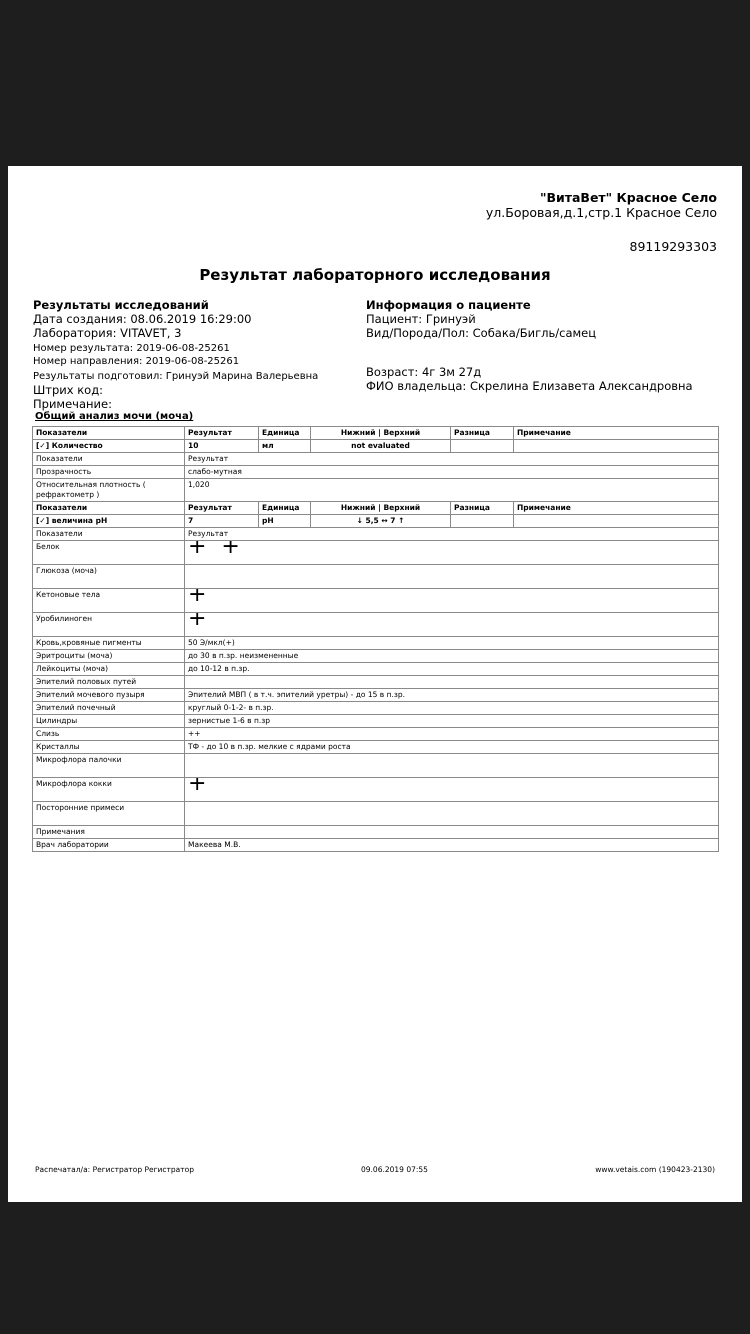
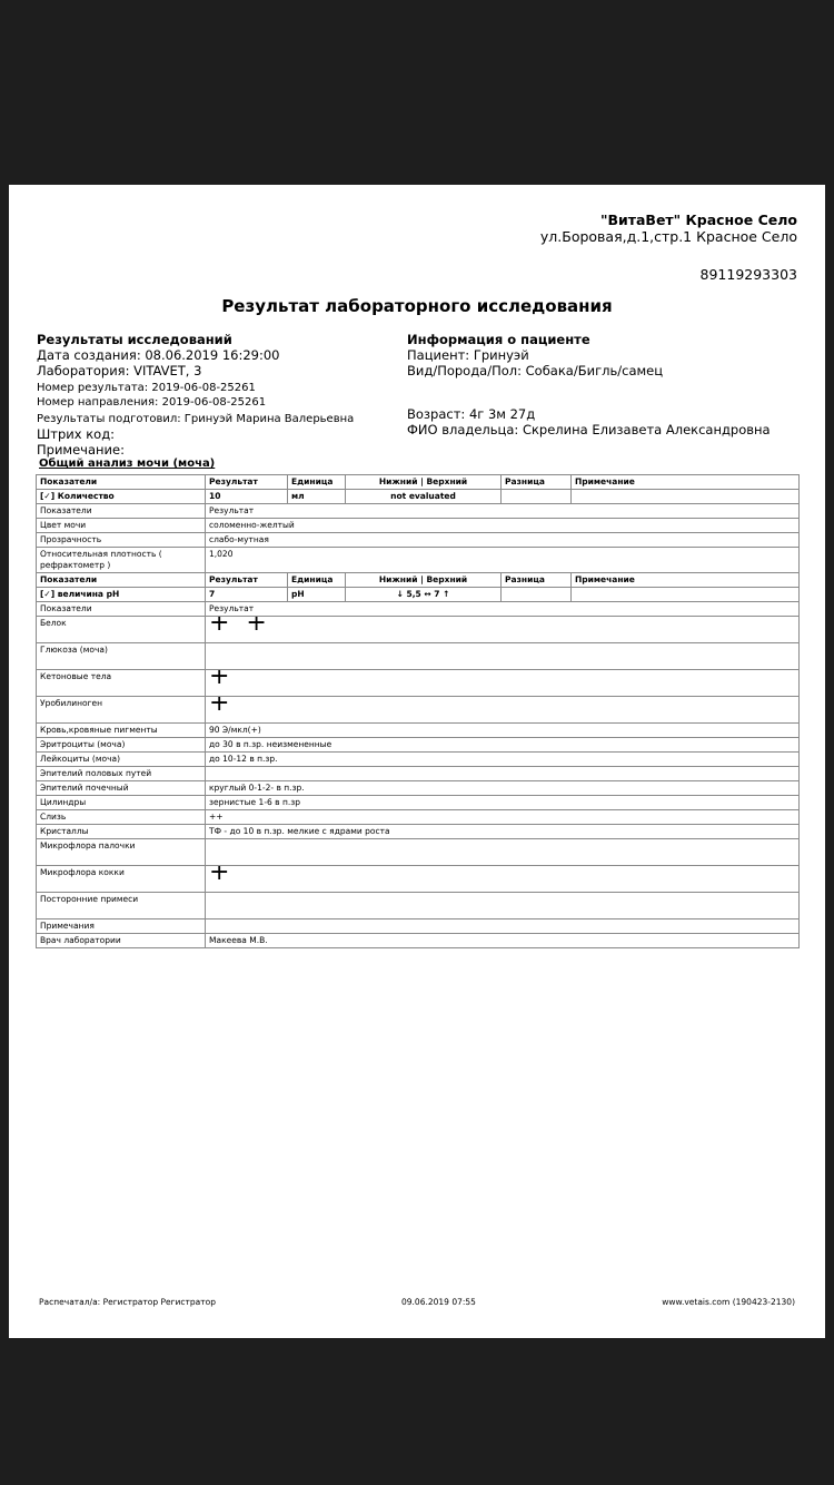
  "ВитаВет" Красное Село
  ул.Боровая,д.1,стр.1 Красное Село
  89119293303
  Результат лабораторного исследования
  Результаты исследований
  Дата создания: 08.06.2019 16:29:00
  Лаборатория: VITAVET, 3
  Номер результата: 2019-06-08-25261
  Номер направления: 2019-06-08-25261
  Результаты подготовил: Гринуэй Марина Валерьевна
  Штрих код:
  Примечание:
  Информация о пациенте
  Пациент: Гринуэй
  Вид/Порода/Пол: Собака/Бигль/самец
  Возраст: 4г 3м 27д
  ФИО владельца: Скрелина Елизавета Александровна
  Общий анализ мочи (моча)
  Показатели	Результат	Единица	Нижний | Верхний	Разница	Примечание
  [✓] Количество	10	мл	not evaluated
  Показатели	Результат
+ Цвет мочи	соломенно-желтый
  Прозрачность	слабо-мутная
  Относительная плотность ( рефрактометр )	1,020
  Показатели	Результат	Единица	Нижний | Верхний	Разница	Примечание
  [✓] величина pH	7	pH	↓ 5,5 ↔ 7 ↑
  Показатели	Результат
  Белок	+ +
  Глюкоза (моча)
  Кетоновые тела	+
  Уробилиноген	+
- Кровь,кровяные пигменты	50 Э/мкл(+)
+ Кровь,кровяные пигменты	90 Э/мкл(+)
  Эритроциты (моча)	до 30 в п.зр. неизмененные
  Лейкоциты (моча)	до 10-12 в п.зр.
  Эпителий половых путей
- Эпителий мочевого пузыря	Эпителий МВП ( в т.ч. эпителий уретры) - до 15 в п.зр.
  Эпителий почечный	круглый 0-1-2- в п.зр.
  Цилиндры	зернистые 1-6 в п.зр
  Слизь	++
  Кристаллы	ТФ - до 10 в п.зр. мелкие с ядрами роста
  Микрофлора палочки
  Микрофлора кокки	+
  Посторонние примеси
  Примечания
  Врач лаборатории	Макеева М.В.
  Распечатал/а: Регистратор Регистратор
  09.06.2019 07:55
  www.vetais.com (190423-2130)
